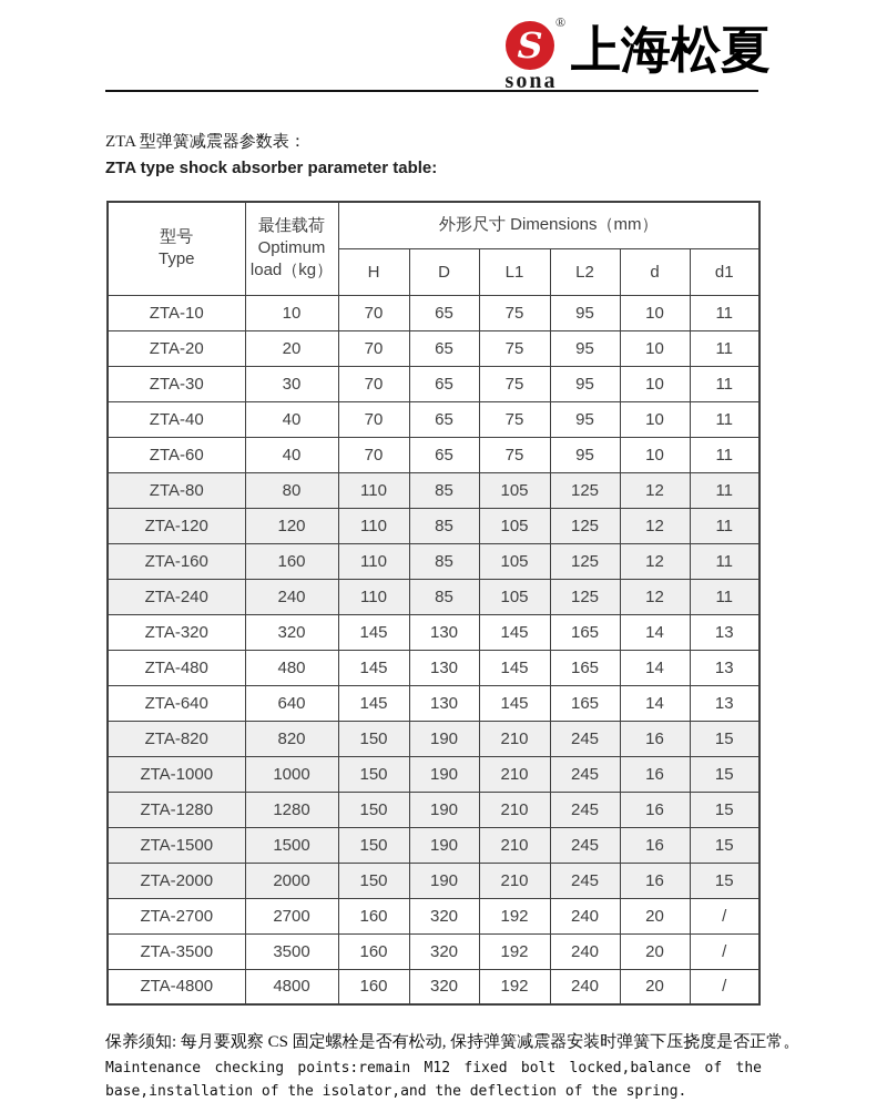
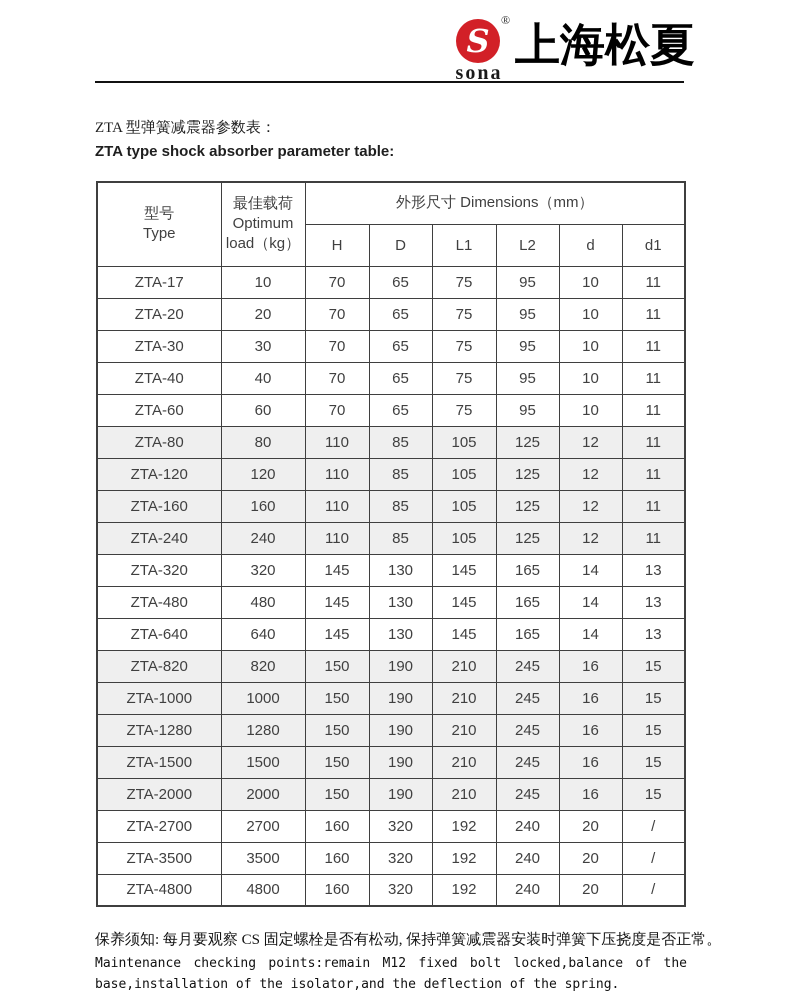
  S
  ®
  sona
  上海松夏
  ZTA 型弹簧减震器参数表：
  ZTA type shock absorber parameter table:
  型号 Type	最佳载荷 Optimum load（kg）	外形尺寸 Dimensions（mm）
  H	D	L1	L2	d	d1
- ZTA-10	10	70	65	75	95	10	11
+ ZTA-17	10	70	65	75	95	10	11
  ZTA-20	20	70	65	75	95	10	11
  ZTA-30	30	70	65	75	95	10	11
  ZTA-40	40	70	65	75	95	10	11
- ZTA-60	40	70	65	75	95	10	11
+ ZTA-60	60	70	65	75	95	10	11
  ZTA-80	80	110	85	105	125	12	11
  ZTA-120	120	110	85	105	125	12	11
  ZTA-160	160	110	85	105	125	12	11
  ZTA-240	240	110	85	105	125	12	11
  ZTA-320	320	145	130	145	165	14	13
  ZTA-480	480	145	130	145	165	14	13
  ZTA-640	640	145	130	145	165	14	13
  ZTA-820	820	150	190	210	245	16	15
  ZTA-1000	1000	150	190	210	245	16	15
  ZTA-1280	1280	150	190	210	245	16	15
  ZTA-1500	1500	150	190	210	245	16	15
  ZTA-2000	2000	150	190	210	245	16	15
  ZTA-2700	2700	160	320	192	240	20	/
  ZTA-3500	3500	160	320	192	240	20	/
  ZTA-4800	4800	160	320	192	240	20	/
  保养须知: 每月要观察 CS 固定螺栓是否有松动, 保持弹簧减震器安装时弹簧下压挠度是否正常。
  Maintenance checking points:remain M12 fixed bolt locked,balance of the base,installation of the isolator,and the deflection of the spring.
